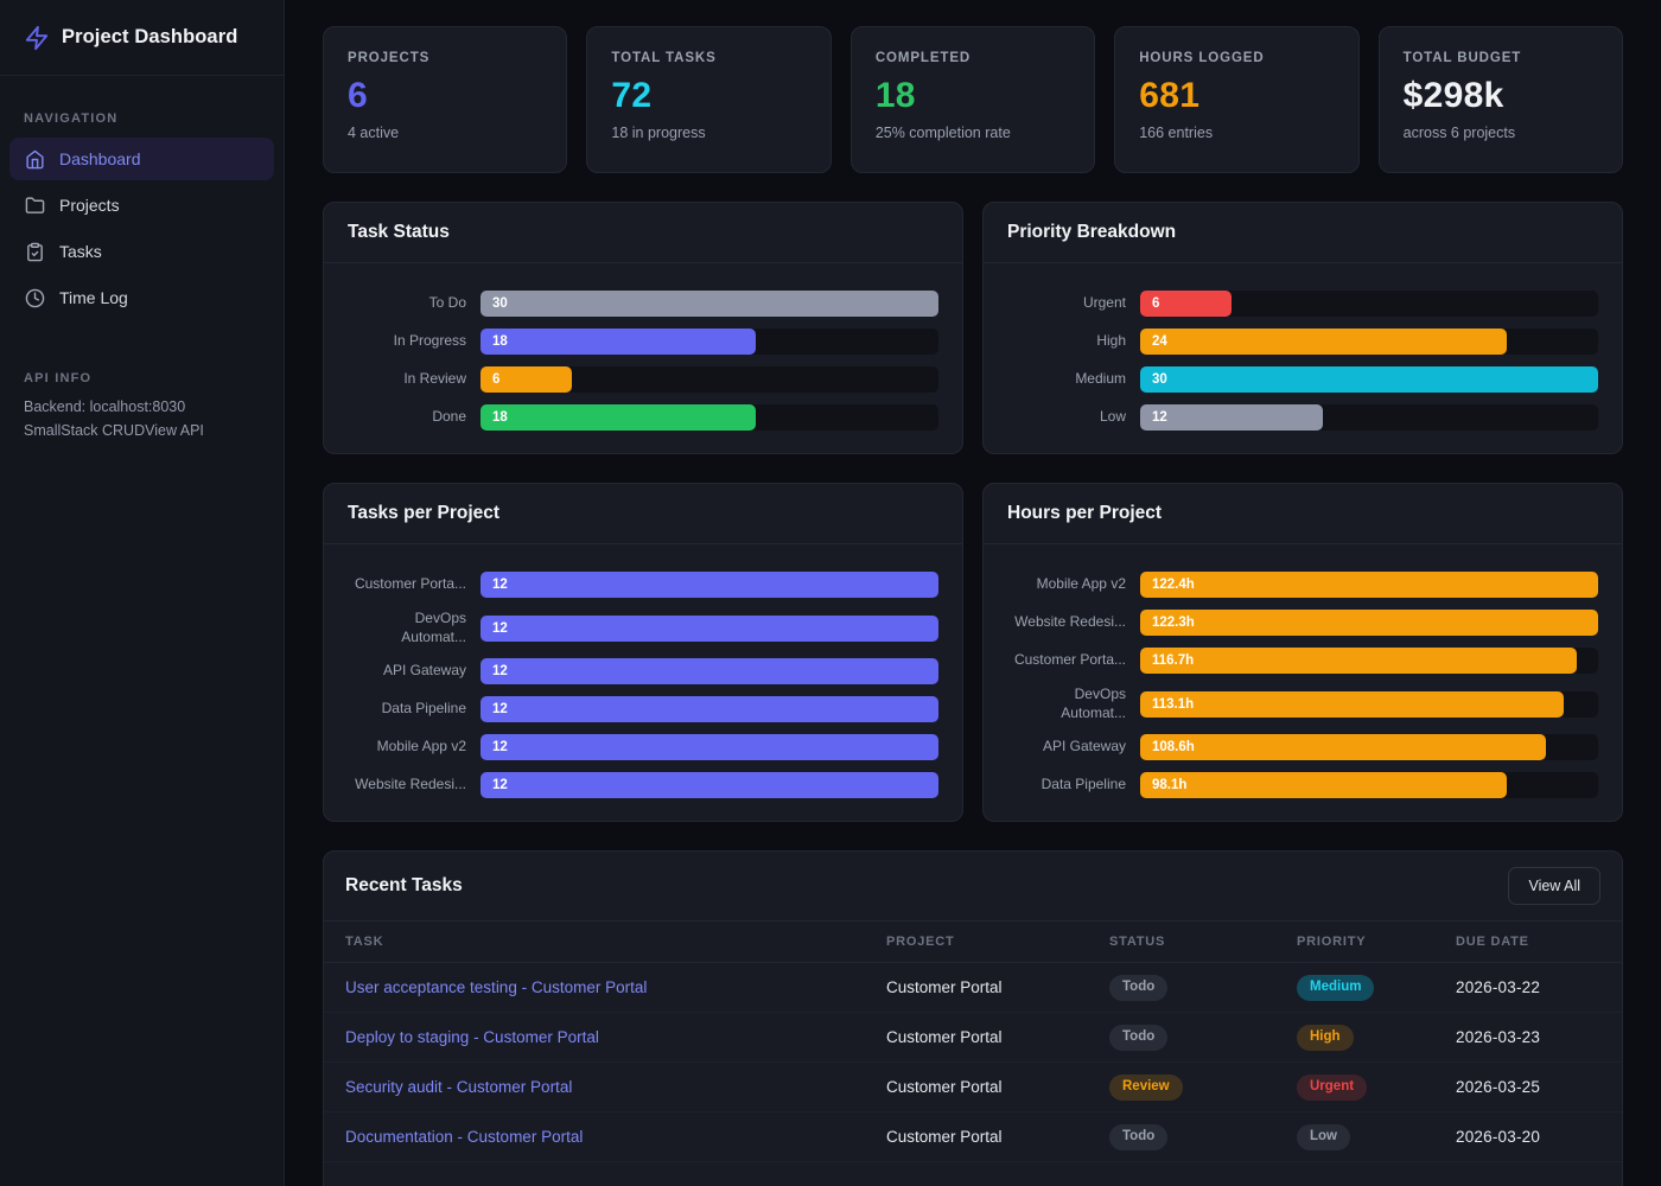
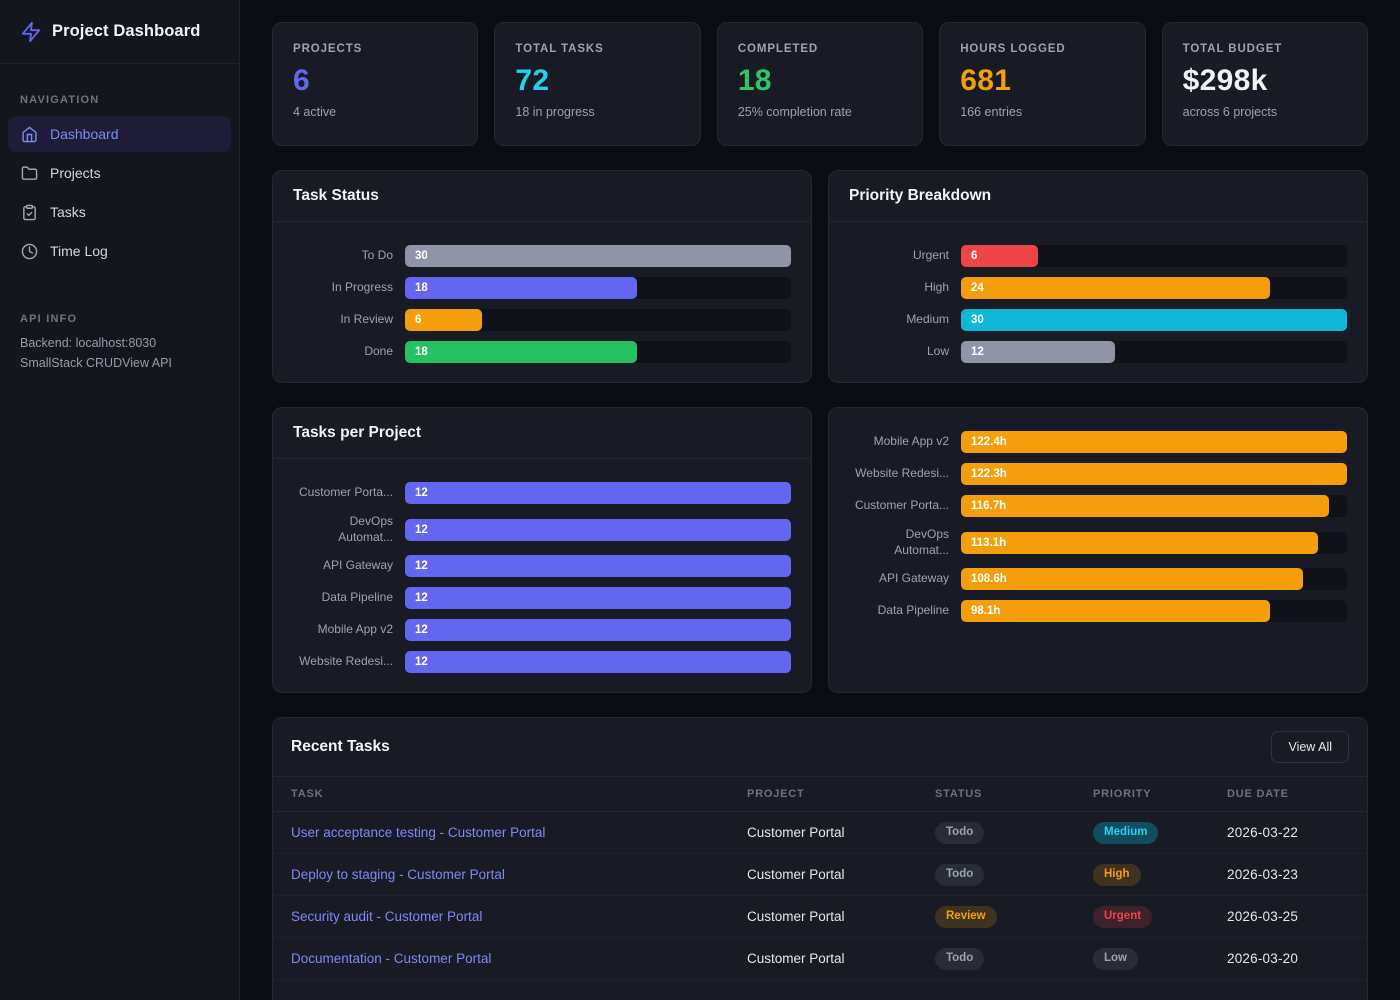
  Project Dashboard
  NAVIGATION
  Dashboard
  Projects
  Tasks
  Time Log
  API INFO
  Backend: localhost:8030
  SmallStack CRUDView API
  PROJECTS
  6
  4 active
  TOTAL TASKS
  72
  18 in progress
  COMPLETED
  18
  25% completion rate
  HOURS LOGGED
  681
  166 entries
  TOTAL BUDGET
  $298k
  across 6 projects
  Task Status
  To Do
  30
  In Progress
  18
  In Review
  6
  Done
  18
  Priority Breakdown
  Urgent
  6
  High
  24
  Medium
  30
  Low
  12
  Tasks per Project
  Customer Porta...
  12
  DevOps Automat...
  12
  API Gateway
  12
  Data Pipeline
  12
  Mobile App v2
  12
  Website Redesi...
  12
- Hours per Project
  Mobile App v2
  122.4h
  Website Redesi...
  122.3h
  Customer Porta...
  116.7h
  DevOps Automat...
  113.1h
  API Gateway
  108.6h
  Data Pipeline
  98.1h
  Recent Tasks
  View All
  TASK
  PROJECT
  STATUS
  PRIORITY
  DUE DATE
  User acceptance testing - Customer Portal
  Customer Portal
  Todo
  Medium
  2026-03-22
  Deploy to staging - Customer Portal
  Customer Portal
  Todo
  High
  2026-03-23
  Security audit - Customer Portal
  Customer Portal
  Review
  Urgent
  2026-03-25
  Documentation - Customer Portal
  Customer Portal
  Todo
  Low
  2026-03-20
